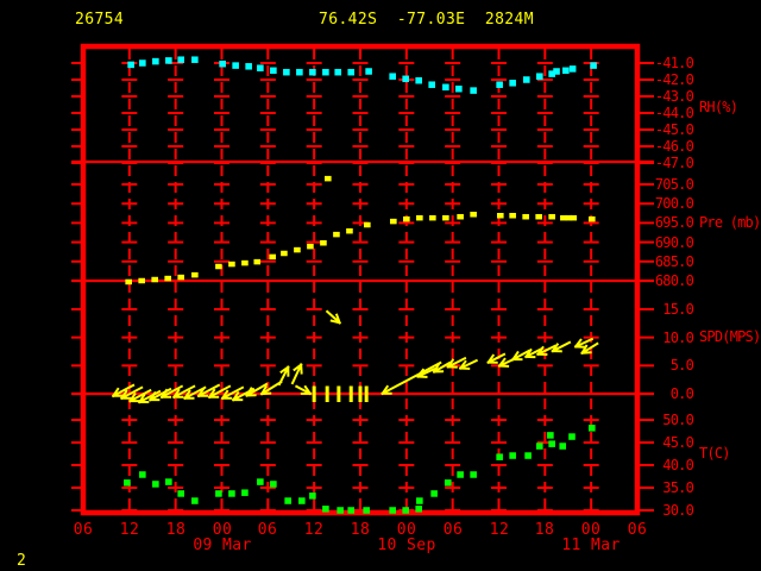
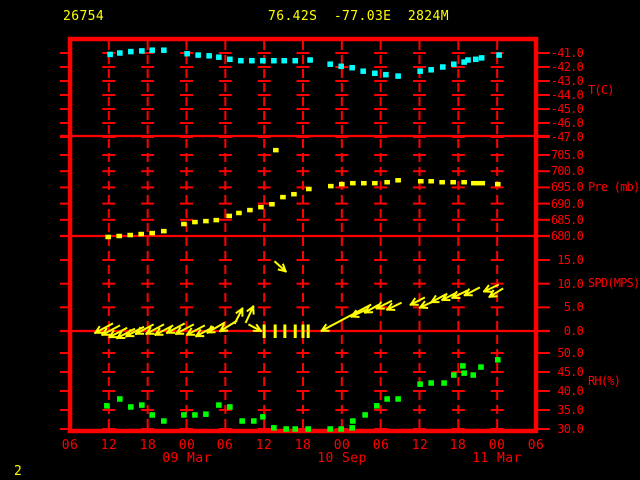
  26754
  76.42S -77.03E 2824M
- RH(%)
+ T(C)
  Pre (mb)
  SPD(MPS)
- T(C)
+ RH(%)
  2
  -41.0
  -42.0
  -43.0
  -44.0
  -45.0
  -46.0
  -47.0
  705.0
  700.0
  695.0
  690.0
  685.0
  680.0
  15.0
  10.0
  5.0
  0.0
  50.0
  45.0
  40.0
  35.0
  30.0
  06
  12
  18
  00
  06
  12
  18
  00
  06
  12
  18
  00
  06
  09 Mar
  10 Sep
  11 Mar
